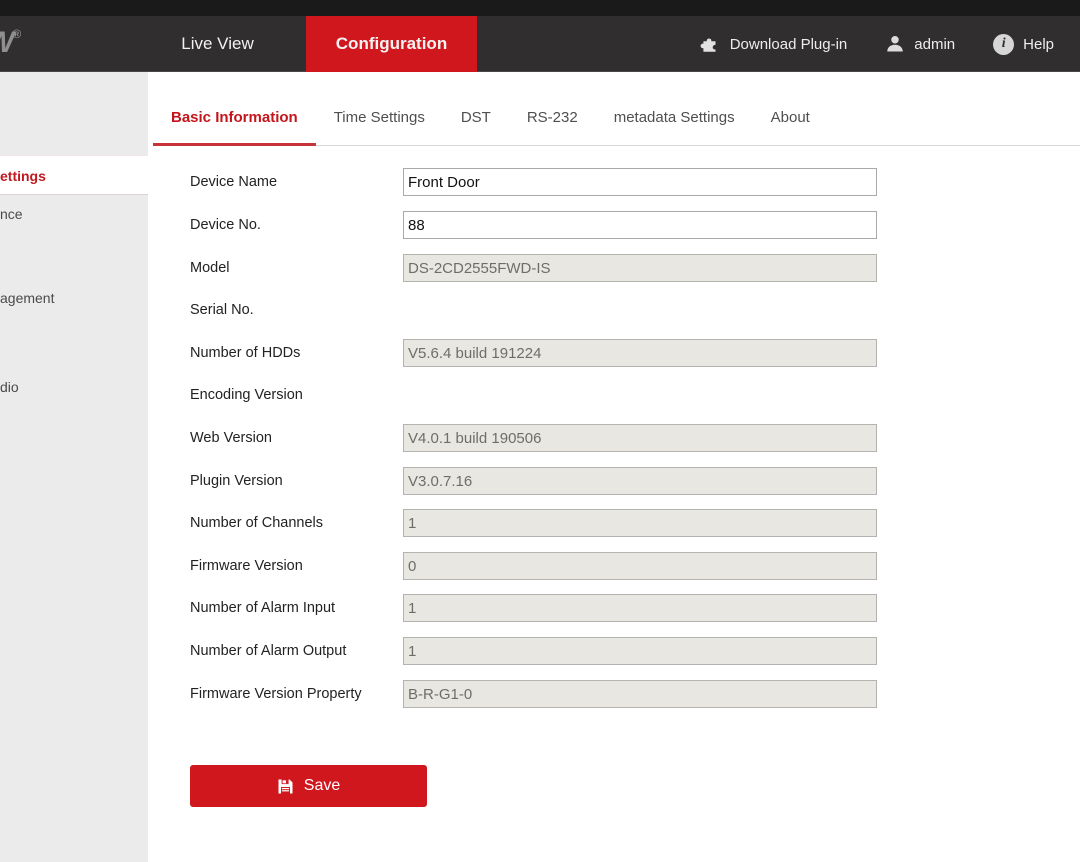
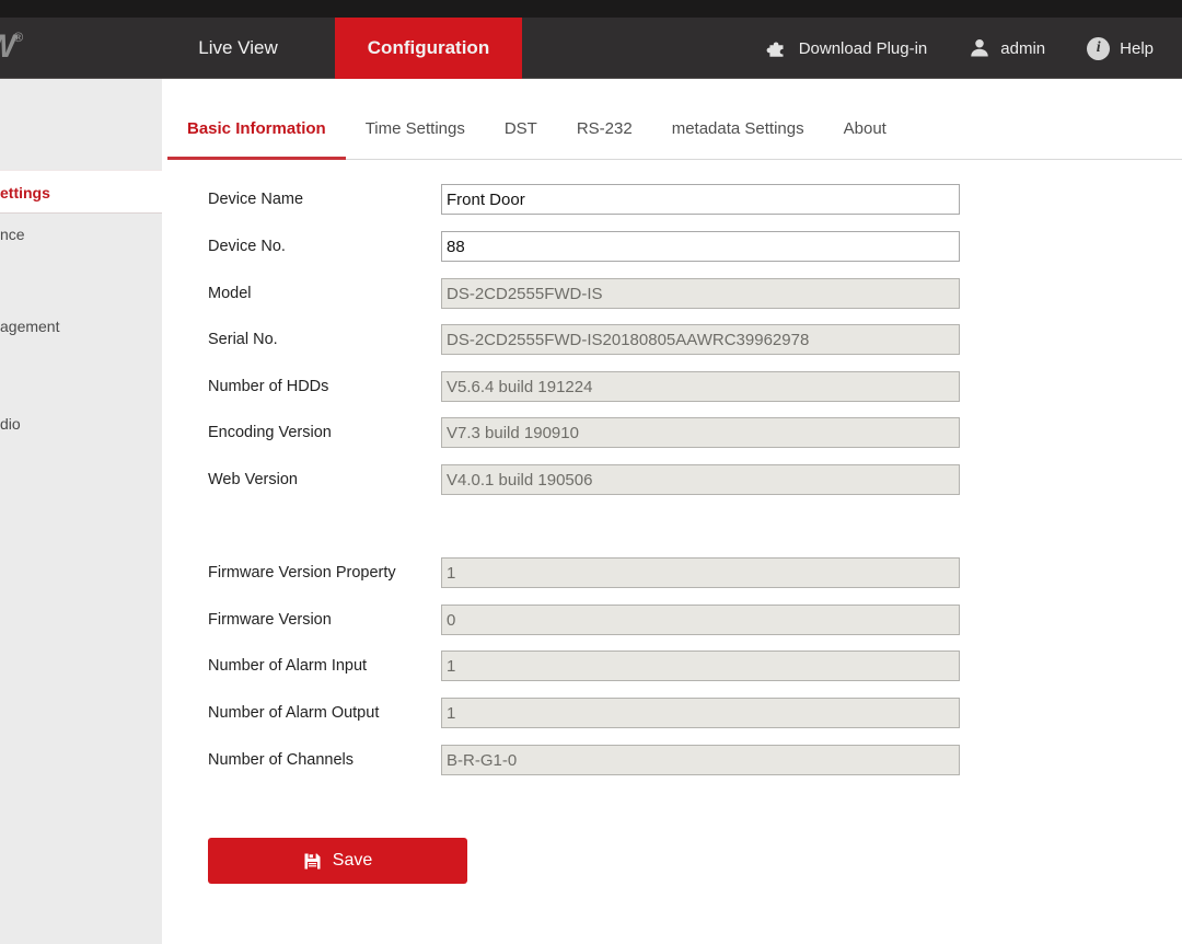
  Live View
  Configuration
  Download Plug-in
  admin
  i
  Help
  ettings
  nce
  agement
  dio
  Basic Information
  Time Settings
  DST
  RS-232
  metadata Settings
  About
  Device Name
  Front Door
  Device No.
  88
  Model
  DS-2CD2555FWD-IS
  Serial No.
+ DS-2CD2555FWD-IS20180805AAWRC39962978
  Number of HDDs
  V5.6.4 build 191224
  Encoding Version
+ V7.3 build 190910
  Web Version
  V4.0.1 build 190506
- Plugin Version
- V3.0.7.16
- Number of Channels
+ Firmware Version Property
  1
  Firmware Version
  0
  Number of Alarm Input
  1
  Number of Alarm Output
  1
- Firmware Version Property
+ Number of Channels
  B-R-G1-0
  Save
